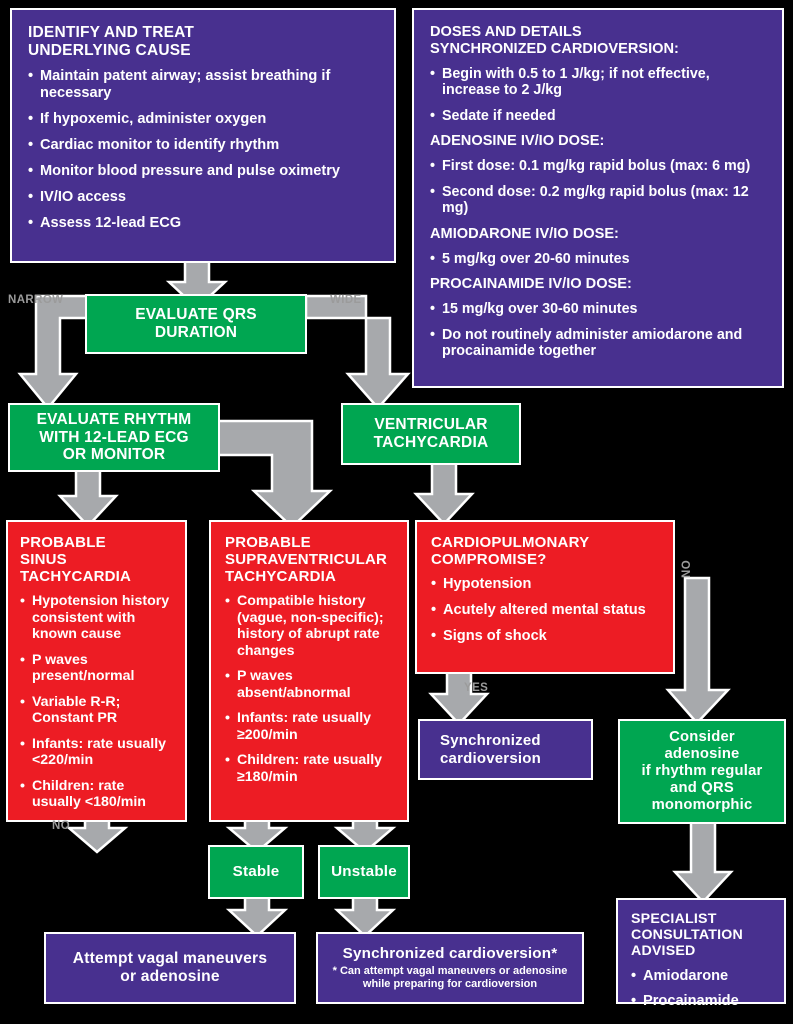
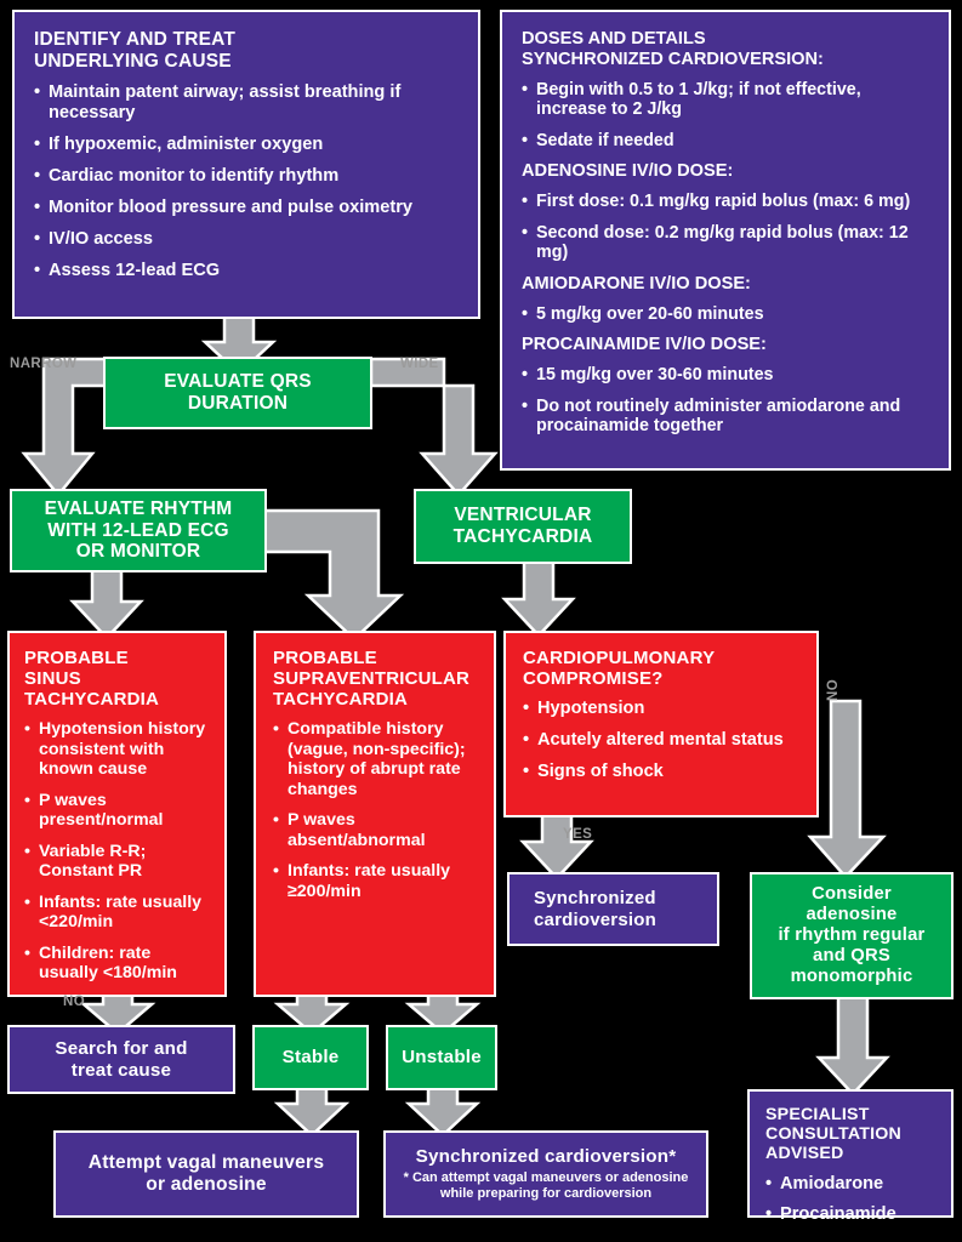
  NARROW
  WIDE
  YES
  NO
  IDENTIFY AND TREAT
  UNDERLYING CAUSE
  Maintain patent airway; assist breathing if necessary
  If hypoxemic, administer oxygen
  Cardiac monitor to identify rhythm
  Monitor blood pressure and pulse oximetry
  IV/IO access
  Assess 12-lead ECG
  DOSES AND DETAILS
  SYNCHRONIZED CARDIOVERSION:
  Begin with 0.5 to 1 J/kg; if not effective, increase to 2 J/kg
  Sedate if needed
  ADENOSINE IV/IO DOSE:
  First dose: 0.1 mg/kg rapid bolus (max: 6 mg)
  Second dose: 0.2 mg/kg rapid bolus (max: 12 mg)
  AMIODARONE IV/IO DOSE:
  5 mg/kg over 20-60 minutes
  PROCAINAMIDE IV/IO DOSE:
  15 mg/kg over 30-60 minutes
  Do not routinely administer amiodarone and procainamide together
  EVALUATE QRS
  DURATION
  EVALUATE RHYTHM
  WITH 12-LEAD ECG
  OR MONITOR
  VENTRICULAR
  TACHYCARDIA
  PROBABLE
  SINUS
  TACHYCARDIA
  Hypotension history consistent with known cause
  P waves present/normal
  Variable R-R; Constant PR
  Infants: rate usually <220/min
  Children: rate usually <180/min
  PROBABLE
  SUPRAVENTRICULAR
  TACHYCARDIA
  Compatible history (vague, non-specific); history of abrupt rate changes
  P waves absent/abnormal
  Infants: rate usually ≥200/min
- Children: rate usually ≥180/min
  CARDIOPULMONARY
  COMPROMISE?
  Hypotension
  Acutely altered mental status
  Signs of shock
  Synchronized
  cardioversion
  Consider
  adenosine
  if rhythm regular
  and QRS
  monomorphic
+ Search for and
+ treat cause
  Stable
  Unstable
  Attempt vagal maneuvers
  or adenosine
  Synchronized cardioversion*
  * Can attempt vagal maneuvers or adenosine while preparing for cardioversion
  SPECIALIST
  CONSULTATION
  ADVISED
  Amiodarone
  Procainamide
